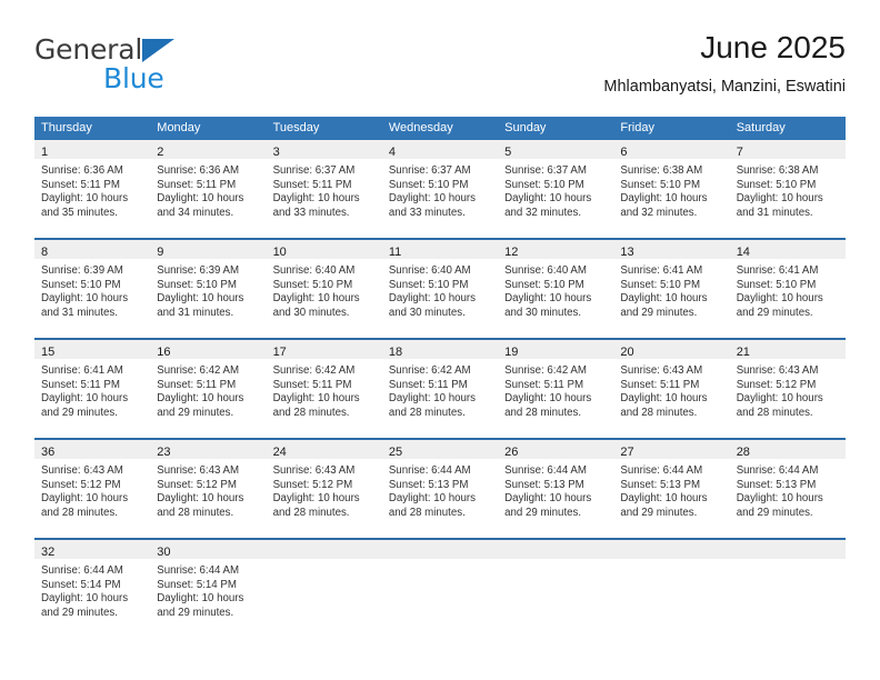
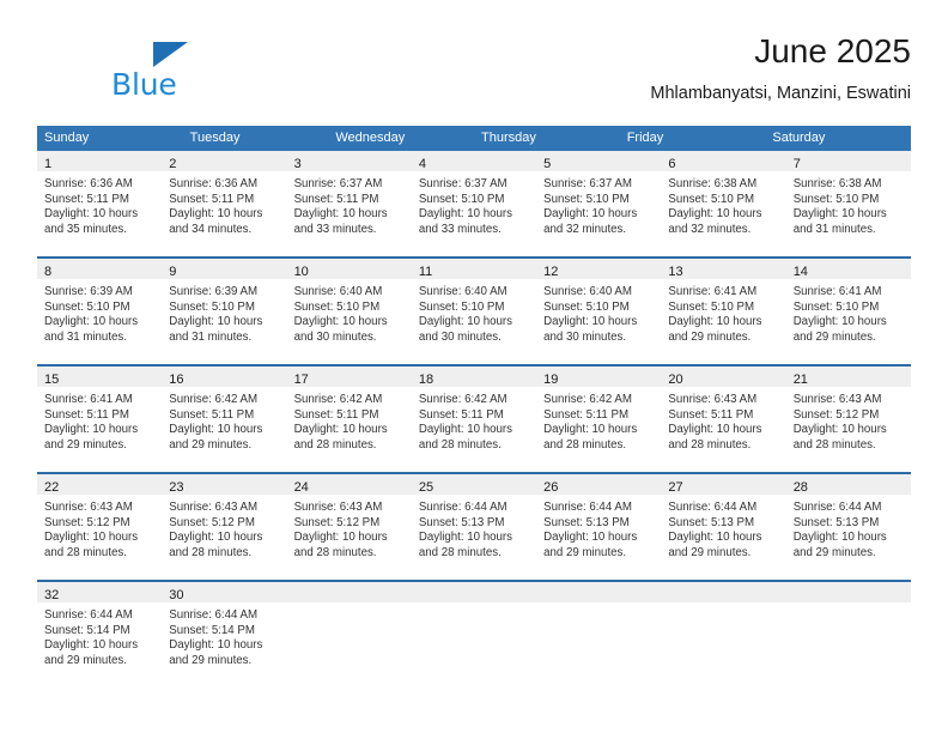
- General
  Blue
  June 2025
  Mhlambanyatsi, Manzini, Eswatini
- Thursday
+ Sunday
- Monday
  Tuesday
  Wednesday
- Sunday
+ Thursday
  Friday
  Saturday
  1
  Sunrise: 6:36 AM
  Sunset: 5:11 PM
  Daylight: 10 hours
  and 35 minutes.
  2
  Sunrise: 6:36 AM
  Sunset: 5:11 PM
  Daylight: 10 hours
  and 34 minutes.
  3
  Sunrise: 6:37 AM
  Sunset: 5:11 PM
  Daylight: 10 hours
  and 33 minutes.
  4
  Sunrise: 6:37 AM
  Sunset: 5:10 PM
  Daylight: 10 hours
  and 33 minutes.
  5
  Sunrise: 6:37 AM
  Sunset: 5:10 PM
  Daylight: 10 hours
  and 32 minutes.
  6
  Sunrise: 6:38 AM
  Sunset: 5:10 PM
  Daylight: 10 hours
  and 32 minutes.
  7
  Sunrise: 6:38 AM
  Sunset: 5:10 PM
  Daylight: 10 hours
  and 31 minutes.
  8
  Sunrise: 6:39 AM
  Sunset: 5:10 PM
  Daylight: 10 hours
  and 31 minutes.
  9
  Sunrise: 6:39 AM
  Sunset: 5:10 PM
  Daylight: 10 hours
  and 31 minutes.
  10
  Sunrise: 6:40 AM
  Sunset: 5:10 PM
  Daylight: 10 hours
  and 30 minutes.
  11
  Sunrise: 6:40 AM
  Sunset: 5:10 PM
  Daylight: 10 hours
  and 30 minutes.
  12
  Sunrise: 6:40 AM
  Sunset: 5:10 PM
  Daylight: 10 hours
  and 30 minutes.
  13
  Sunrise: 6:41 AM
  Sunset: 5:10 PM
  Daylight: 10 hours
  and 29 minutes.
  14
  Sunrise: 6:41 AM
  Sunset: 5:10 PM
  Daylight: 10 hours
  and 29 minutes.
  15
  Sunrise: 6:41 AM
  Sunset: 5:11 PM
  Daylight: 10 hours
  and 29 minutes.
  16
  Sunrise: 6:42 AM
  Sunset: 5:11 PM
  Daylight: 10 hours
  and 29 minutes.
  17
  Sunrise: 6:42 AM
  Sunset: 5:11 PM
  Daylight: 10 hours
  and 28 minutes.
  18
  Sunrise: 6:42 AM
  Sunset: 5:11 PM
  Daylight: 10 hours
  and 28 minutes.
  19
  Sunrise: 6:42 AM
  Sunset: 5:11 PM
  Daylight: 10 hours
  and 28 minutes.
  20
  Sunrise: 6:43 AM
  Sunset: 5:11 PM
  Daylight: 10 hours
  and 28 minutes.
  21
  Sunrise: 6:43 AM
  Sunset: 5:12 PM
  Daylight: 10 hours
  and 28 minutes.
- 36
+ 22
  Sunrise: 6:43 AM
  Sunset: 5:12 PM
  Daylight: 10 hours
  and 28 minutes.
  23
  Sunrise: 6:43 AM
  Sunset: 5:12 PM
  Daylight: 10 hours
  and 28 minutes.
  24
  Sunrise: 6:43 AM
  Sunset: 5:12 PM
  Daylight: 10 hours
  and 28 minutes.
  25
  Sunrise: 6:44 AM
  Sunset: 5:13 PM
  Daylight: 10 hours
  and 28 minutes.
  26
  Sunrise: 6:44 AM
  Sunset: 5:13 PM
  Daylight: 10 hours
  and 29 minutes.
  27
  Sunrise: 6:44 AM
  Sunset: 5:13 PM
  Daylight: 10 hours
  and 29 minutes.
  28
  Sunrise: 6:44 AM
  Sunset: 5:13 PM
  Daylight: 10 hours
  and 29 minutes.
  32
  Sunrise: 6:44 AM
  Sunset: 5:14 PM
  Daylight: 10 hours
  and 29 minutes.
  30
  Sunrise: 6:44 AM
  Sunset: 5:14 PM
  Daylight: 10 hours
  and 29 minutes.
